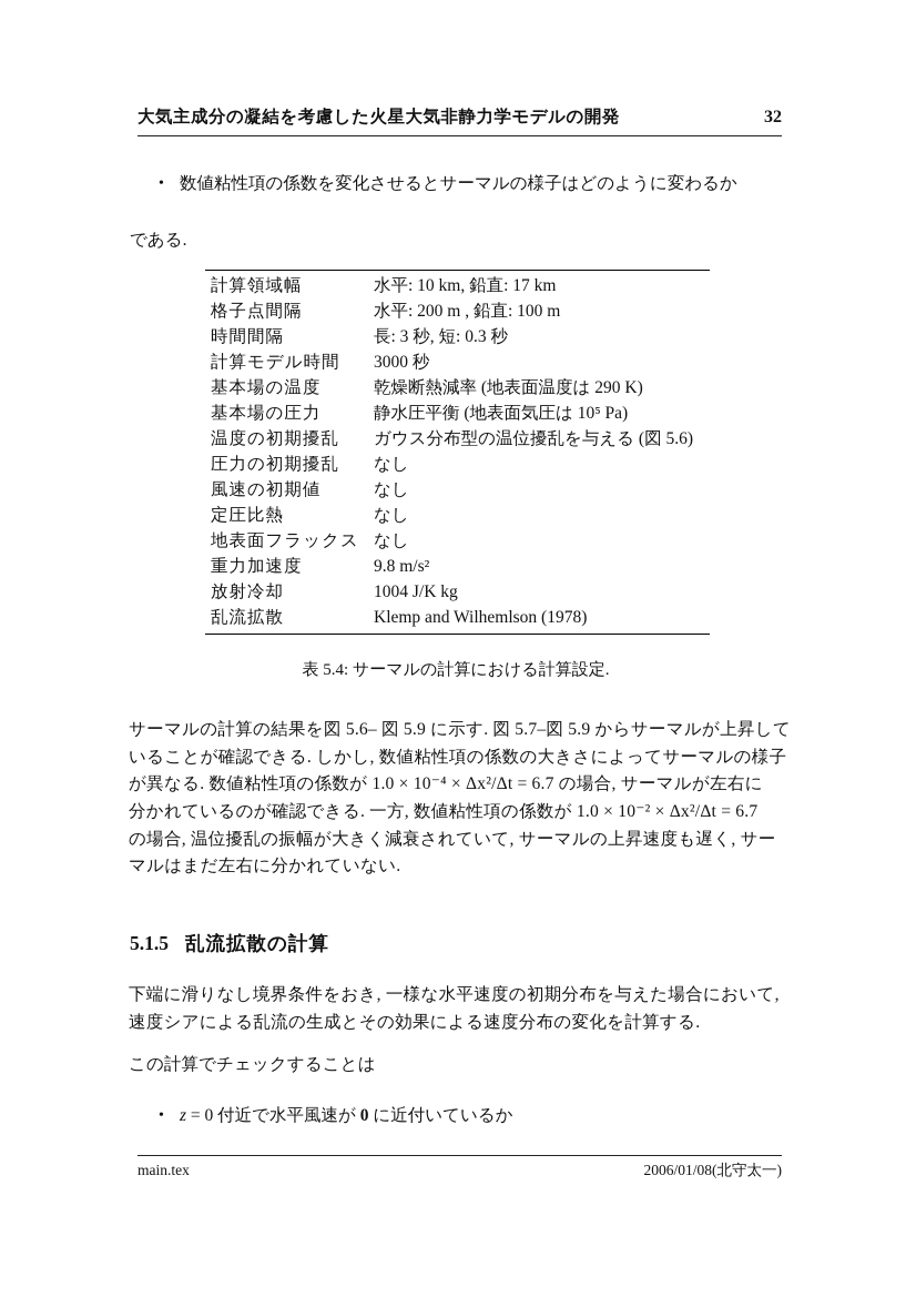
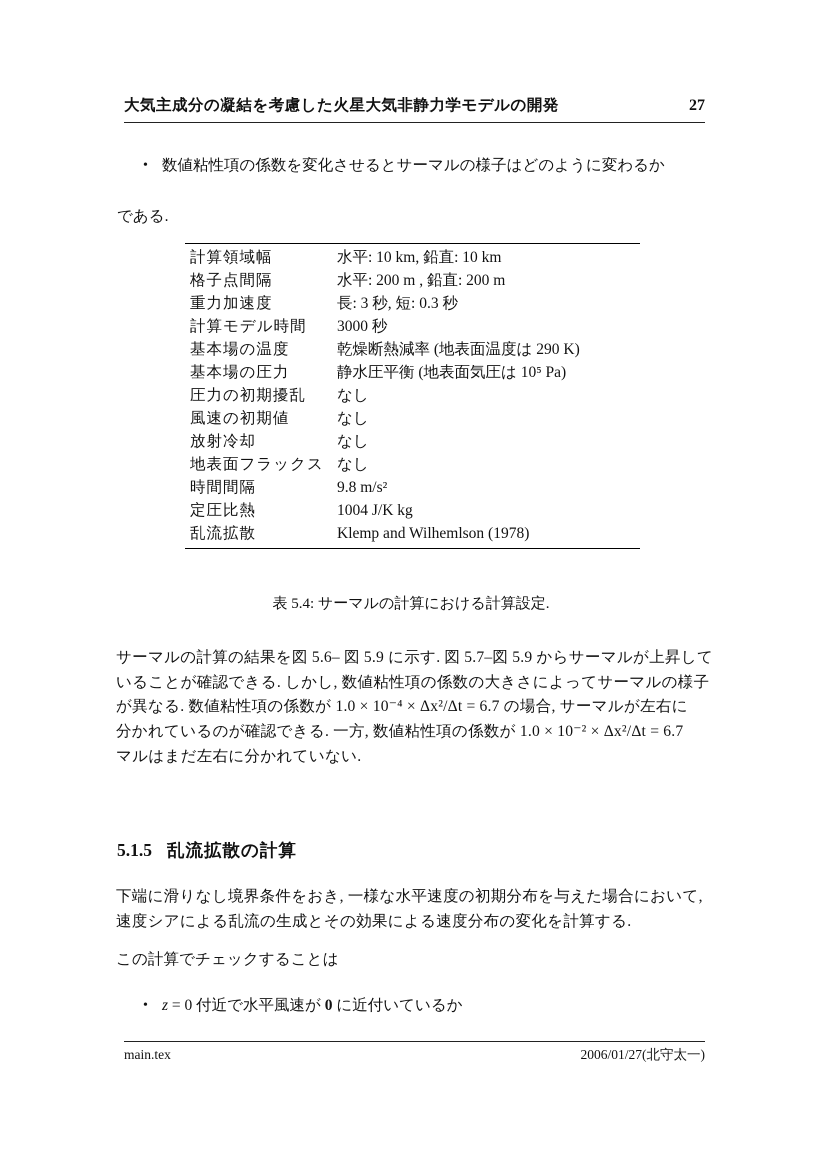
  大気主成分の凝結を考慮した火星大気非静力学モデルの開発
- 32
+ 27
  •
  数値粘性項の係数を変化させるとサーマルの様子はどのように変わるか
  である.
  計算領域幅
- 水平: 10 km, 鉛直: 17 km
+ 水平: 10 km, 鉛直: 10 km
  格子点間隔
- 水平: 200 m , 鉛直: 100 m
+ 水平: 200 m , 鉛直: 200 m
- 時間間隔
+ 重力加速度
  長: 3 秒, 短: 0.3 秒
  計算モデル時間
  3000 秒
  基本場の温度
  乾燥断熱減率 (地表面温度は 290 K)
  基本場の圧力
  静水圧平衡 (地表面気圧は 10⁵ Pa)
- 温度の初期擾乱
- ガウス分布型の温位擾乱を与える (図 5.6)
  圧力の初期擾乱
  なし
  風速の初期値
  なし
- 定圧比熱
+ 放射冷却
  なし
  地表面フラックス
  なし
- 重力加速度
+ 時間間隔
  9.8 m/s²
- 放射冷却
+ 定圧比熱
  1004 J/K kg
  乱流拡散
  Klemp and Wilhemlson (1978)
  表 5.4: サーマルの計算における計算設定.
  サーマルの計算の結果を図 5.6– 図 5.9 に示す. 図 5.7–図 5.9 からサーマルが上昇して
  いることが確認できる. しかし, 数値粘性項の係数の大きさによってサーマルの様子
  が異なる. 数値粘性項の係数が 1.0 × 10⁻⁴ × Δx²/Δt = 6.7 の場合, サーマルが左右に
  分かれているのが確認できる. 一方, 数値粘性項の係数が 1.0 × 10⁻² × Δx²/Δt = 6.7
- の場合, 温位擾乱の振幅が大きく減衰されていて, サーマルの上昇速度も遅く, サー
  マルはまだ左右に分かれていない.
  5.1.5
  乱流拡散の計算
  下端に滑りなし境界条件をおき, 一様な水平速度の初期分布を与えた場合において,
  速度シアによる乱流の生成とその効果による速度分布の変化を計算する.
  この計算でチェックすることは
  •
  z = 0 付近で水平風速が 0 に近付いているか
  main.tex
- 2006/01/08(北守太一)
+ 2006/01/27(北守太一)
